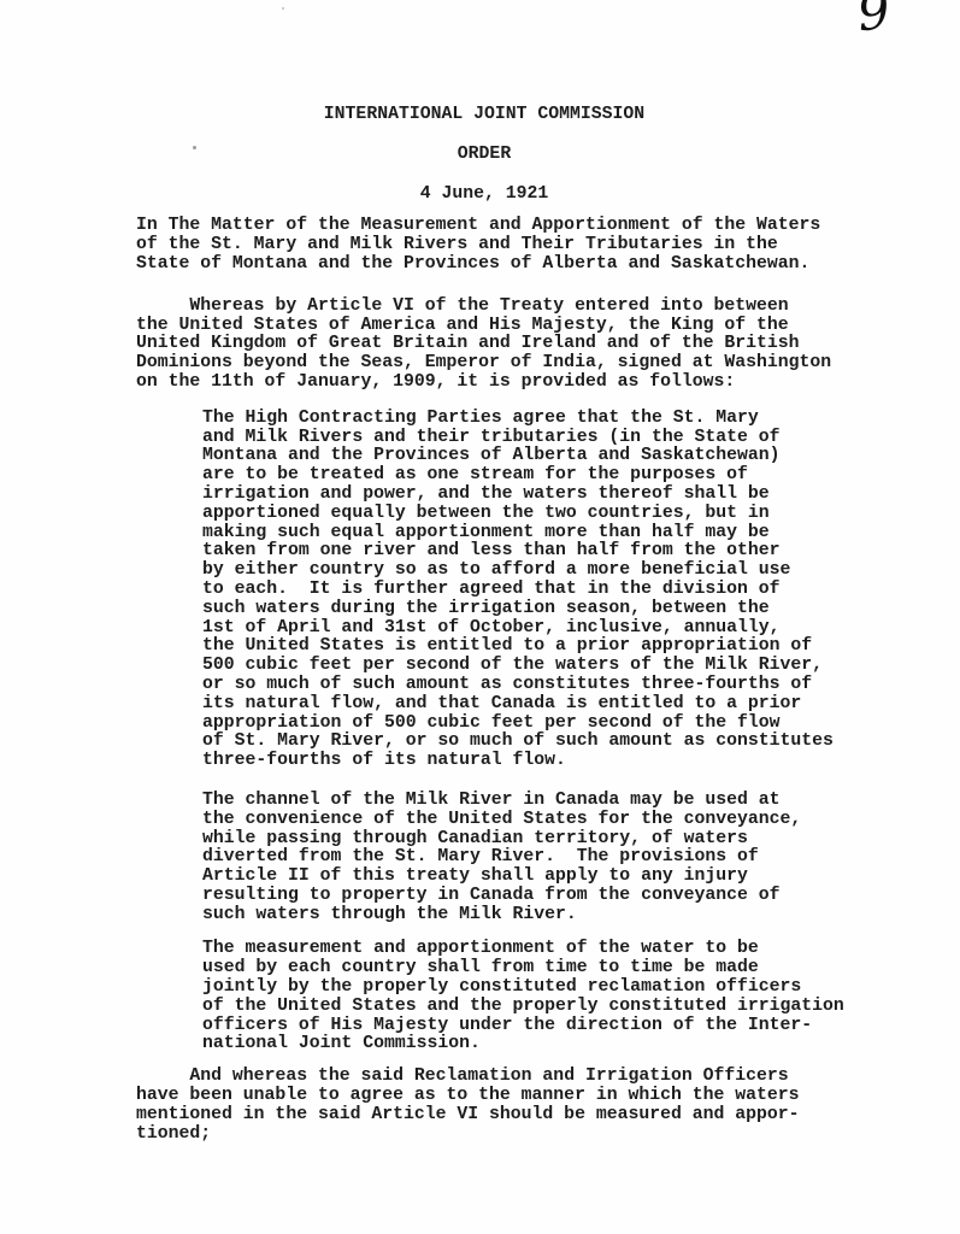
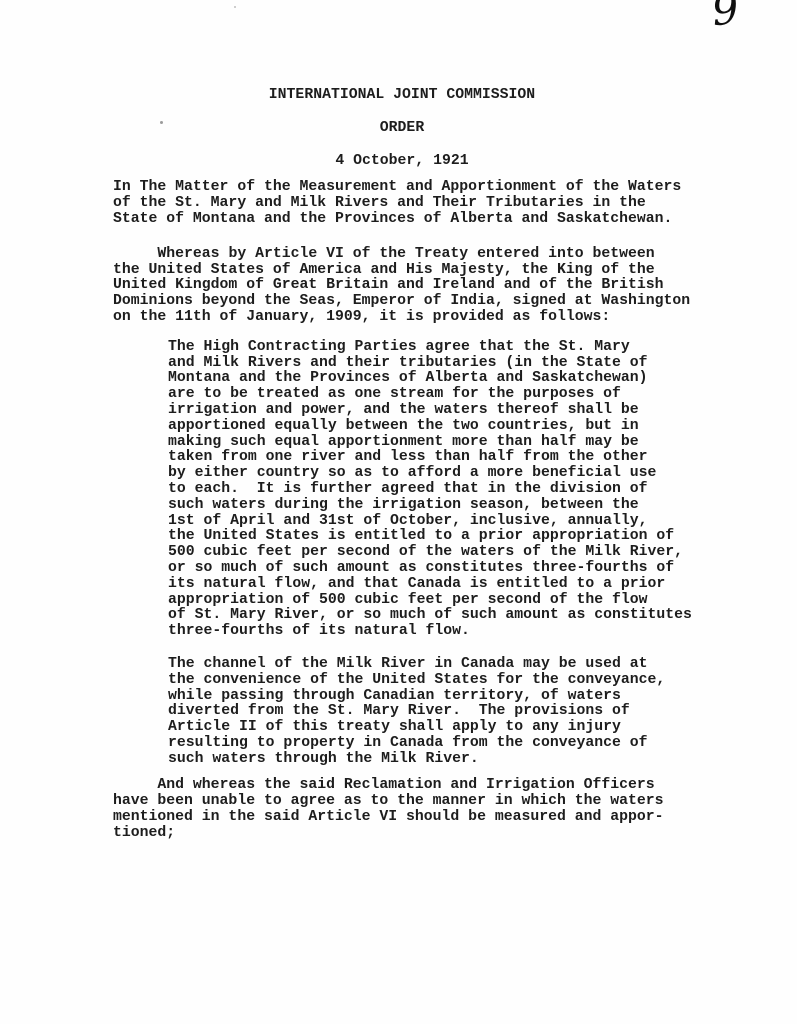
  INTERNATIONAL JOINT COMMISSION
  ORDER
- 4 June, 1921
+ 4 October, 1921
  In The Matter of the Measurement and Apportionment of the Waters
  of the St. Mary and Milk Rivers and Their Tributaries in the
  State of Montana and the Provinces of Alberta and Saskatchewan.
  Whereas by Article VI of the Treaty entered into between
  the United States of America and His Majesty, the King of the
  United Kingdom of Great Britain and Ireland and of the British
  Dominions beyond the Seas, Emperor of India, signed at Washington
  on the 11th of January, 1909, it is provided as follows:
  The High Contracting Parties agree that the St. Mary
  and Milk Rivers and their tributaries (in the State of
  Montana and the Provinces of Alberta and Saskatchewan)
  are to be treated as one stream for the purposes of
  irrigation and power, and the waters thereof shall be
  apportioned equally between the two countries, but in
  making such equal apportionment more than half may be
  taken from one river and less than half from the other
  by either country so as to afford a more beneficial use
  to each. It is further agreed that in the division of
  such waters during the irrigation season, between the
  1st of April and 31st of October, inclusive, annually,
  the United States is entitled to a prior appropriation of
  500 cubic feet per second of the waters of the Milk River,
  or so much of such amount as constitutes three-fourths of
  its natural flow, and that Canada is entitled to a prior
  appropriation of 500 cubic feet per second of the flow
  of St. Mary River, or so much of such amount as constitutes
  three-fourths of its natural flow.
  The channel of the Milk River in Canada may be used at
  the convenience of the United States for the conveyance,
  while passing through Canadian territory, of waters
  diverted from the St. Mary River. The provisions of
  Article II of this treaty shall apply to any injury
  resulting to property in Canada from the conveyance of
  such waters through the Milk River.
- The measurement and apportionment of the water to be
- used by each country shall from time to time be made
- jointly by the properly constituted reclamation officers
- of the United States and the properly constituted irrigation
- officers of His Majesty under the direction of the Inter-
- national Joint Commission.
  And whereas the said Reclamation and Irrigation Officers
  have been unable to agree as to the manner in which the waters
  mentioned in the said Article VI should be measured and appor-
  tioned;
